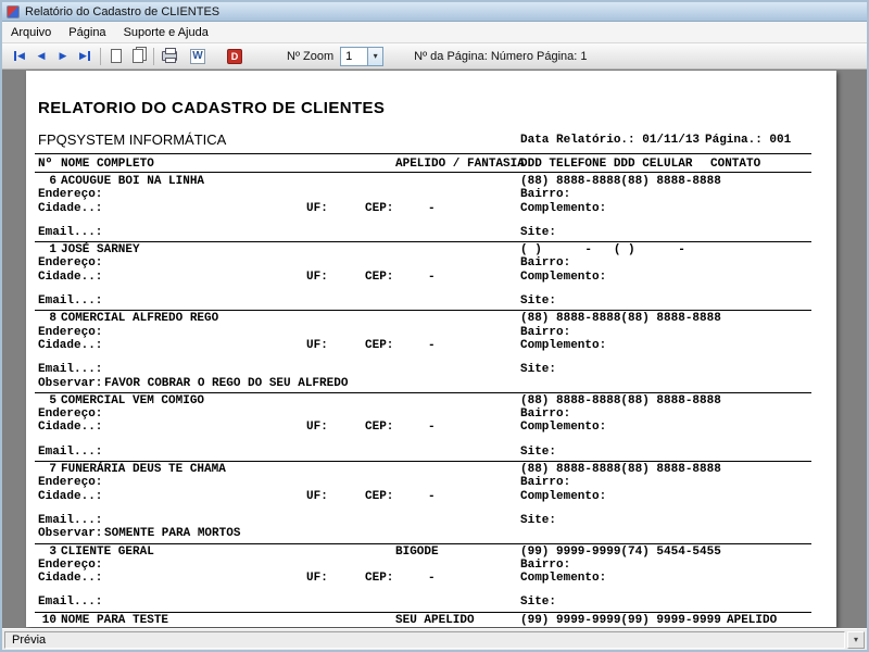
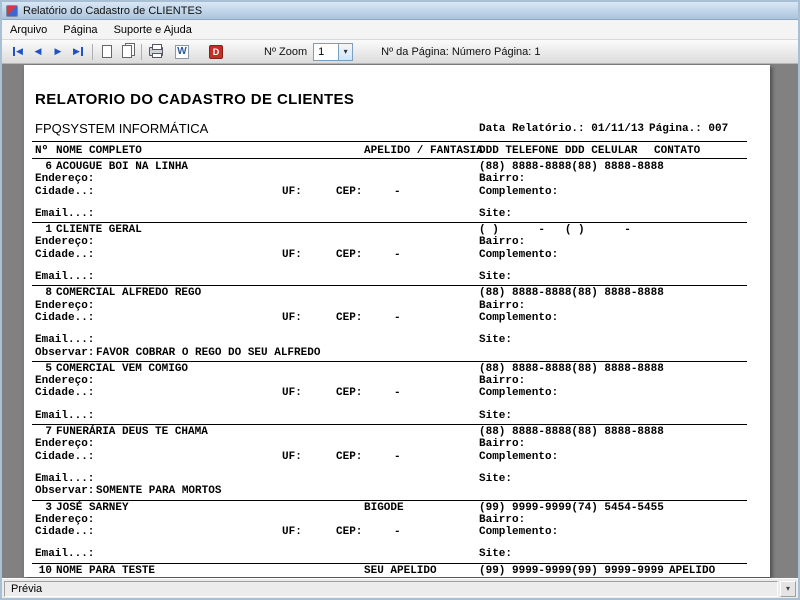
  Relatório do Cadastro de CLIENTES
  Arquivo
  Página
  Suporte e Ajuda
  ◀
  ◀
  ▶
  ▶
  W
  D
  Nº Zoom
  1
  ▾
  Nº da Página: Número Página: 1
  RELATORIO DO CADASTRO DE CLIENTES
  FPQSYSTEM INFORMÁTICA
  Data Relatório.: 01/11/13
- Página.: 001
+ Página.: 007
  Nº
  NOME COMPLETO
  APELIDO / FANTASIA
  DDD TELEFONE DDD CELULAR
  CONTATO
  6
  ACOUGUE BOI NA LINHA
  (88) 8888-8888(88) 8888-8888
  Endereço:
  Bairro:
  Cidade..:
  UF:
  CEP:
  -
  Complemento:
  Email...:
  Site:
  1
- JOSÉ SARNEY
+ CLIENTE GERAL
  ( ) - ( ) -
  Endereço:
  Bairro:
  Cidade..:
  UF:
  CEP:
  -
  Complemento:
  Email...:
  Site:
  8
  COMERCIAL ALFREDO REGO
  (88) 8888-8888(88) 8888-8888
  Endereço:
  Bairro:
  Cidade..:
  UF:
  CEP:
  -
  Complemento:
  Email...:
  Site:
  Observar:
  FAVOR COBRAR O REGO DO SEU ALFREDO
  5
  COMERCIAL VEM COMIGO
  (88) 8888-8888(88) 8888-8888
  Endereço:
  Bairro:
  Cidade..:
  UF:
  CEP:
  -
  Complemento:
  Email...:
  Site:
  7
  FUNERÁRIA DEUS TE CHAMA
  (88) 8888-8888(88) 8888-8888
  Endereço:
  Bairro:
  Cidade..:
  UF:
  CEP:
  -
  Complemento:
  Email...:
  Site:
  Observar:
  SOMENTE PARA MORTOS
  3
- CLIENTE GERAL
+ JOSÉ SARNEY
  BIGODE
  (99) 9999-9999(74) 5454-5455
  Endereço:
  Bairro:
  Cidade..:
  UF:
  CEP:
  -
  Complemento:
  Email...:
  Site:
  10
  NOME PARA TESTE
  SEU APELIDO
  (99) 9999-9999(99) 9999-9999
  APELIDO
  Prévia
  ▾
